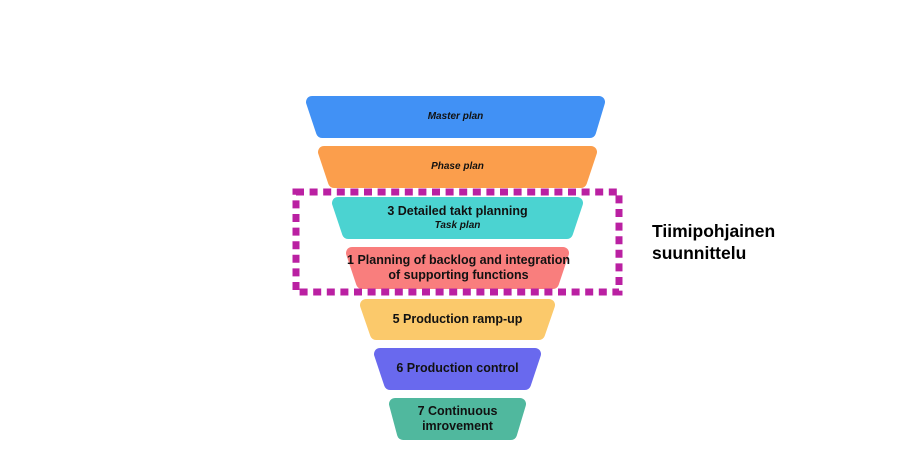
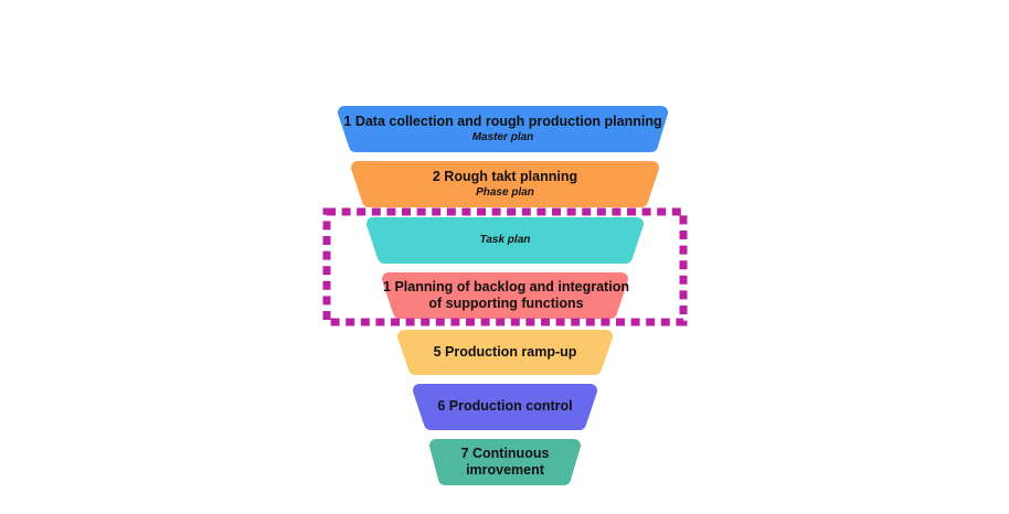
+ 1 Data collection and rough production planning
  Master plan
+ 2 Rough takt planning
  Phase plan
- 3 Detailed takt planning
  Task plan
  1 Planning of backlog and integration of supporting functions
  5 Production ramp-up
  6 Production control
  7 Continuous imrovement
- Tiimipohjainen suunnittelu
